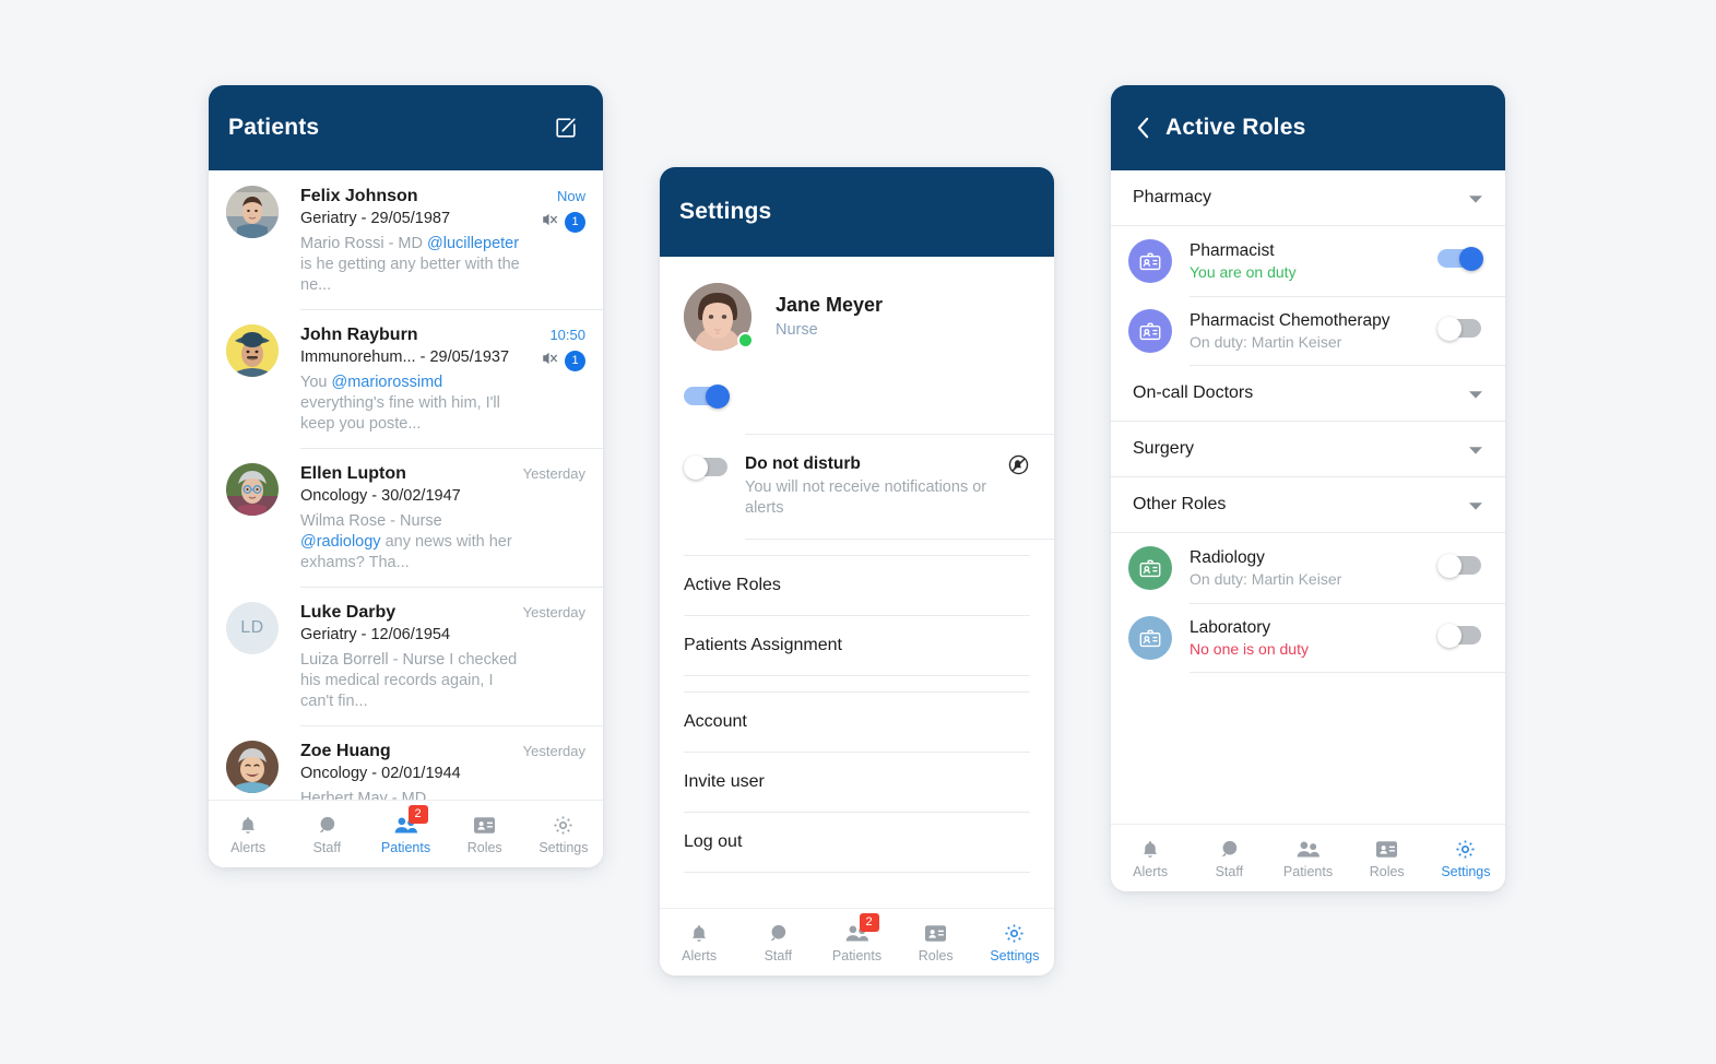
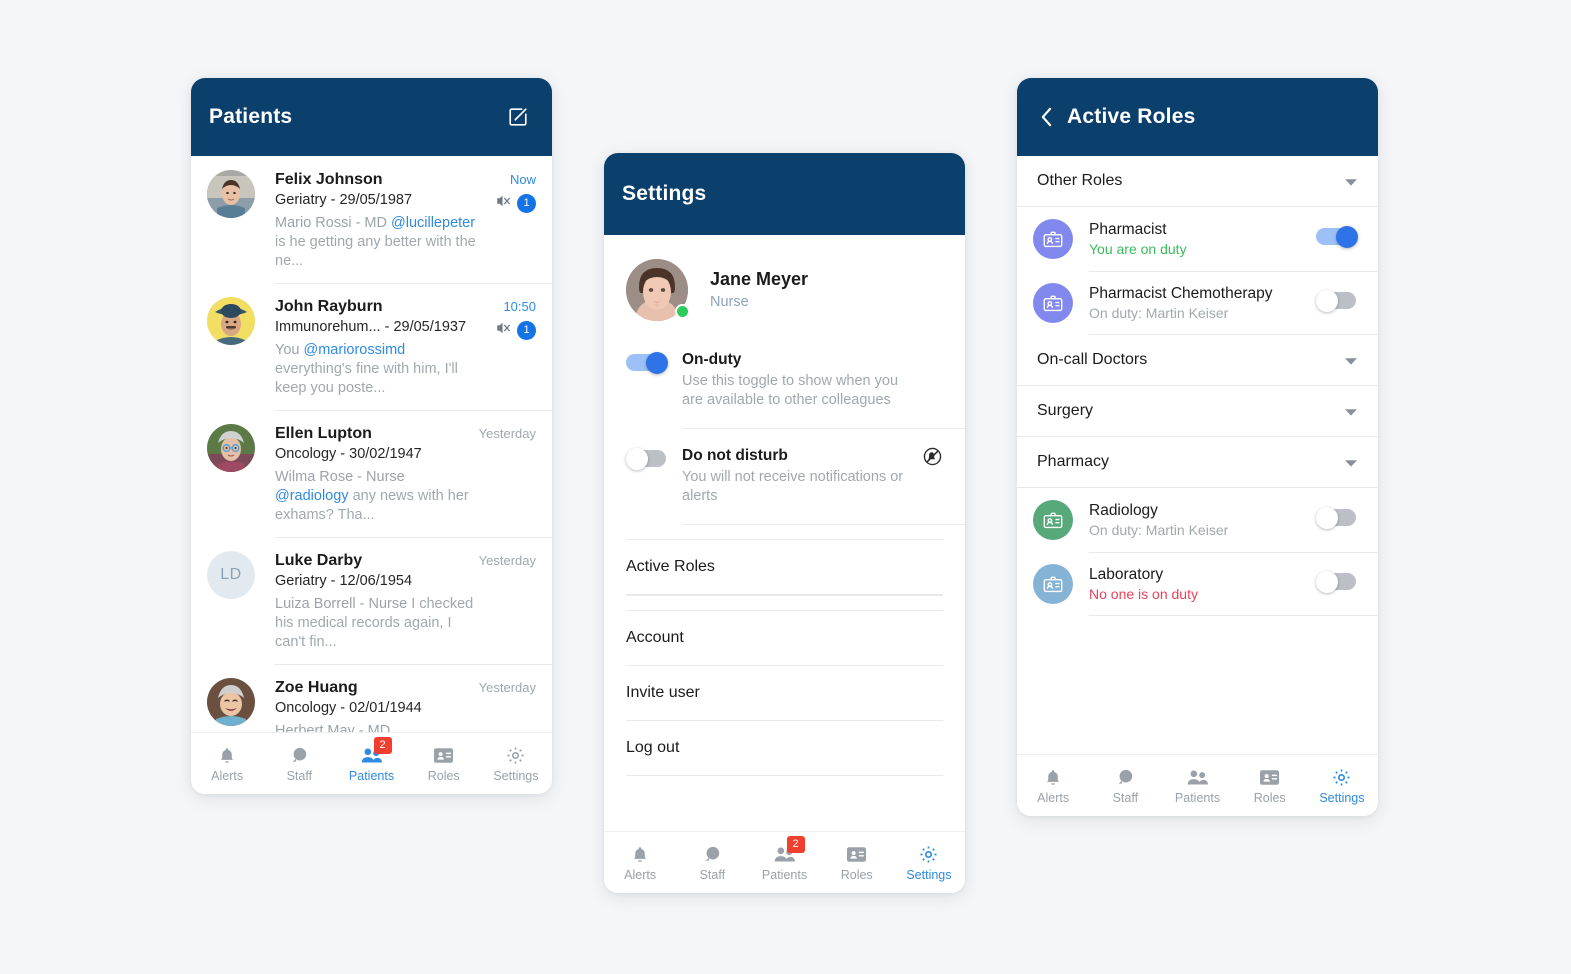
  Patients
  Felix Johnson
  Geriatry - 29/05/1987
  Mario Rossi - MD @lucillepeter is he getting any better with the ne...
  Now
  1
  John Rayburn
  Immunorehum... - 29/05/1937
  You @mariorossimd everything's fine with him, I'll keep you poste...
  10:50
  1
  Ellen Lupton
  Oncology - 30/02/1947
  Wilma Rose - Nurse @radiology any news with her exhams? Tha...
  Yesterday
  LD
  Luke Darby
  Geriatry - 12/06/1954
  Luiza Borrell - Nurse I checked his medical records again, I can't fin...
  Yesterday
  Zoe Huang
  Oncology - 02/01/1944
  Yesterday
  Alerts
  Staff
  2
  Patients
  Roles
  Settings
  Settings
  Jane Meyer
  Nurse
+ On-duty
+ Use this toggle to show when you are available to other colleagues
  Do not disturb
  You will not receive notifications or alerts
  Active Roles
- Patients Assignment
  Account
  Invite user
  Log out
  Alerts
  Staff
  2
  Patients
  Roles
  Settings
  Active Roles
- Pharmacy
+ Other Roles
  Pharmacist
  You are on duty
  Pharmacist Chemotherapy
  On duty: Martin Keiser
  On-call Doctors
  Surgery
- Other Roles
+ Pharmacy
  Radiology
  On duty: Martin Keiser
  Laboratory
  No one is on duty
  Alerts
  Staff
  Patients
  Roles
  Settings
